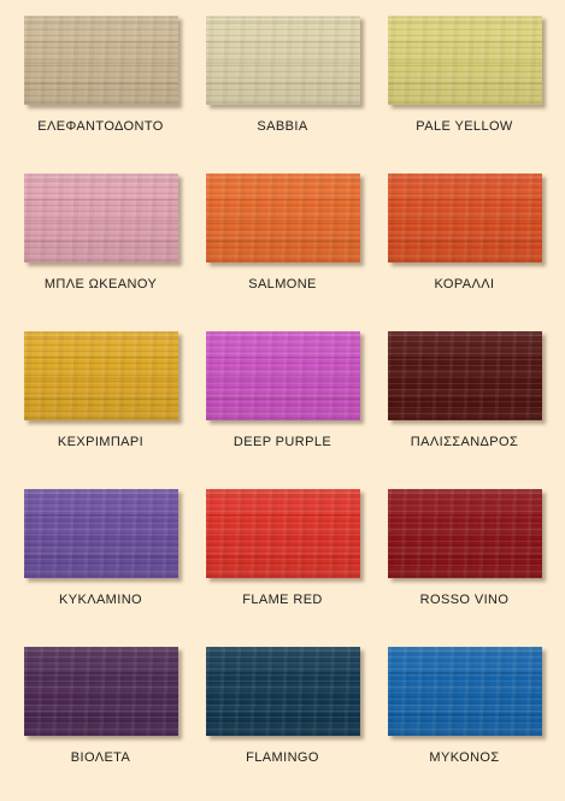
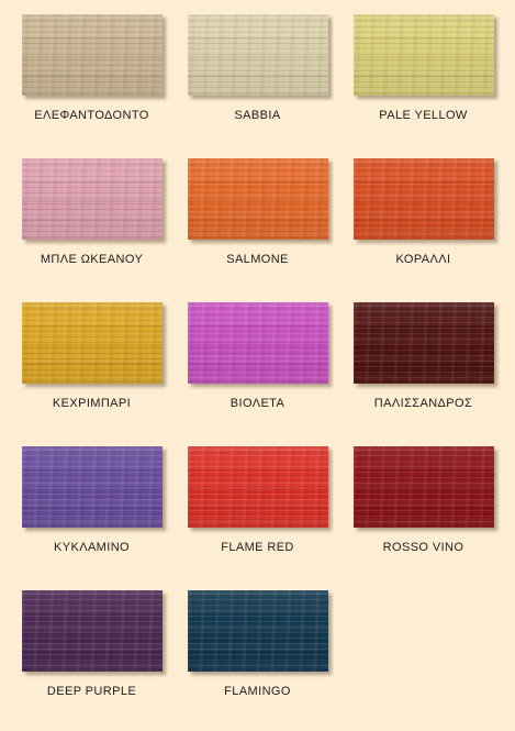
  ΕΛΕΦΑΝΤΟΔΟΝΤΟ
  SABBIA
  PALE YELLOW
  ΜΠΛΕ ΩΚΕΑΝΟΥ
  SALMONE
  ΚΟΡΑΛΛΙ
  ΚΕΧΡΙΜΠΑΡΙ
- DEEP PURPLE
+ ΒΙΟΛΕΤΑ
  ΠΑΛΙΣΣΑΝΔΡΟΣ
  ΚΥΚΛΑΜΙΝΟ
  FLAME RED
  ROSSO VINO
- ΒΙΟΛΕΤΑ
+ DEEP PURPLE
  FLAMINGO
- ΜΥΚΟΝΟΣ
